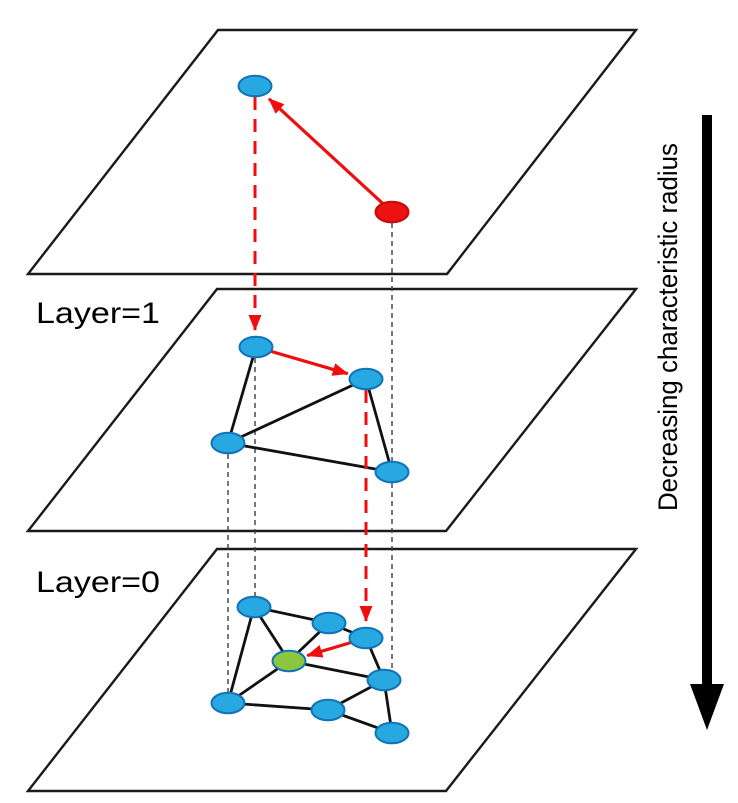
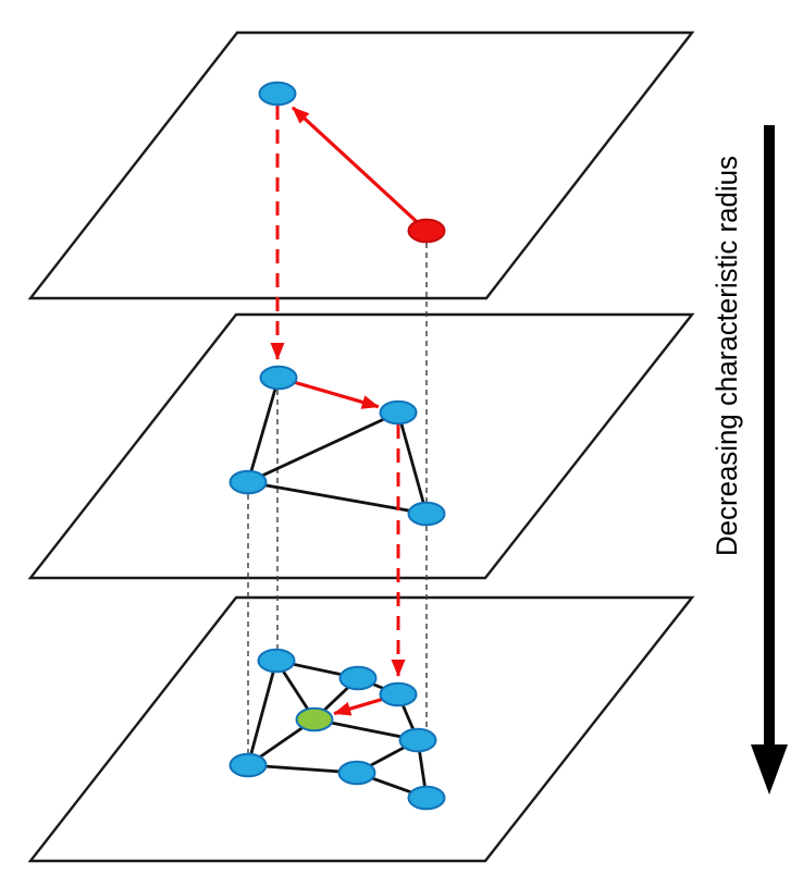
- Layer=1
- Layer=0
